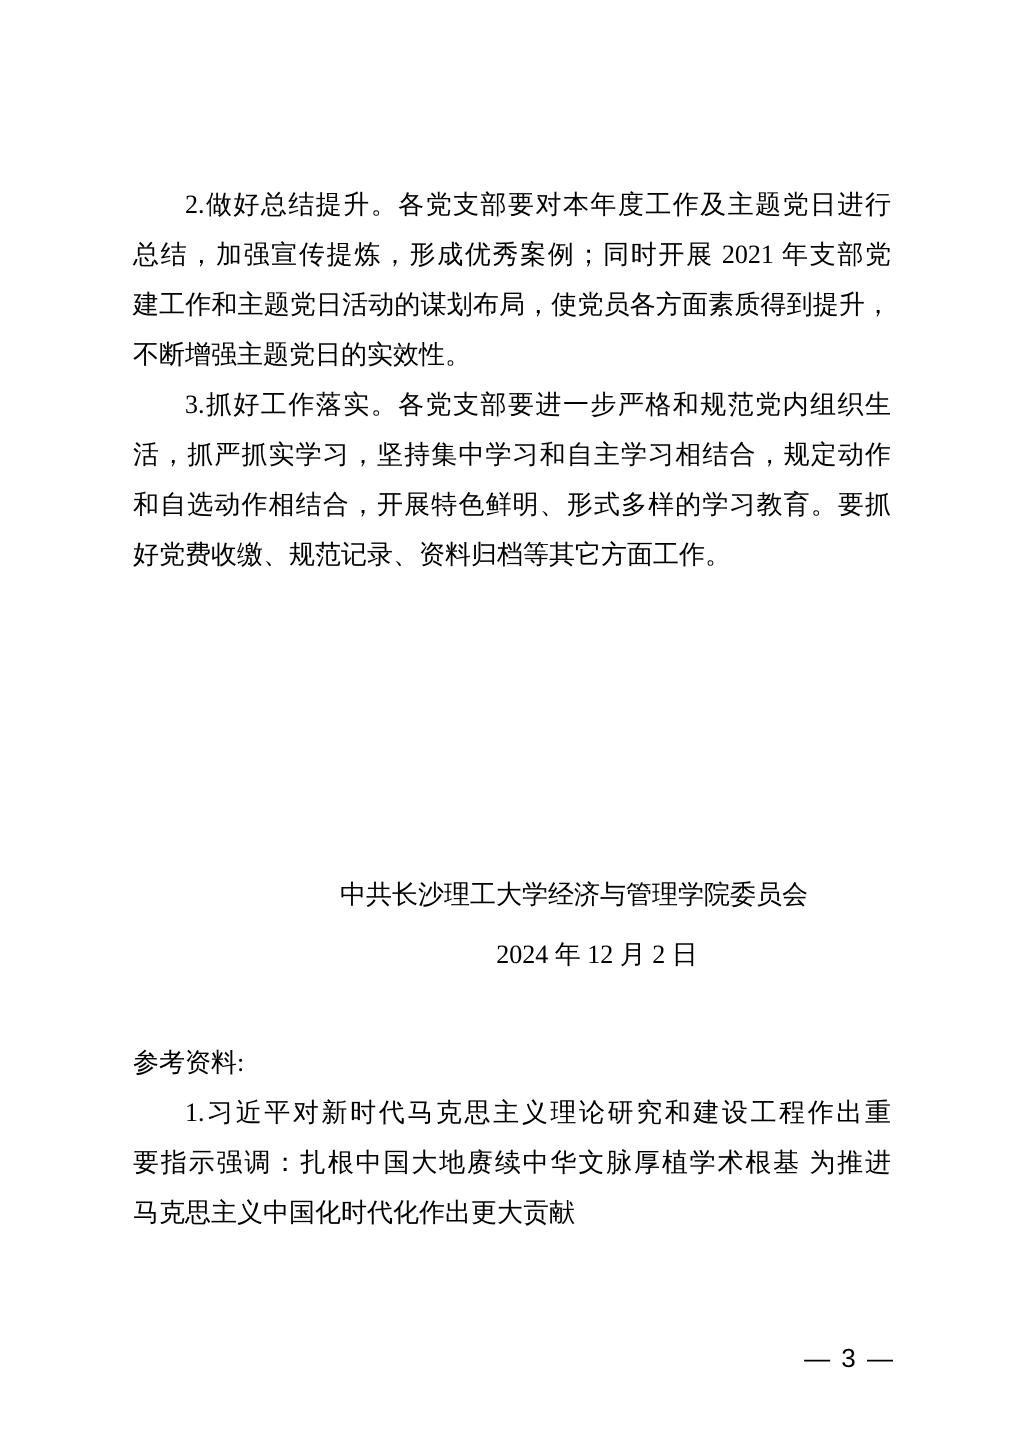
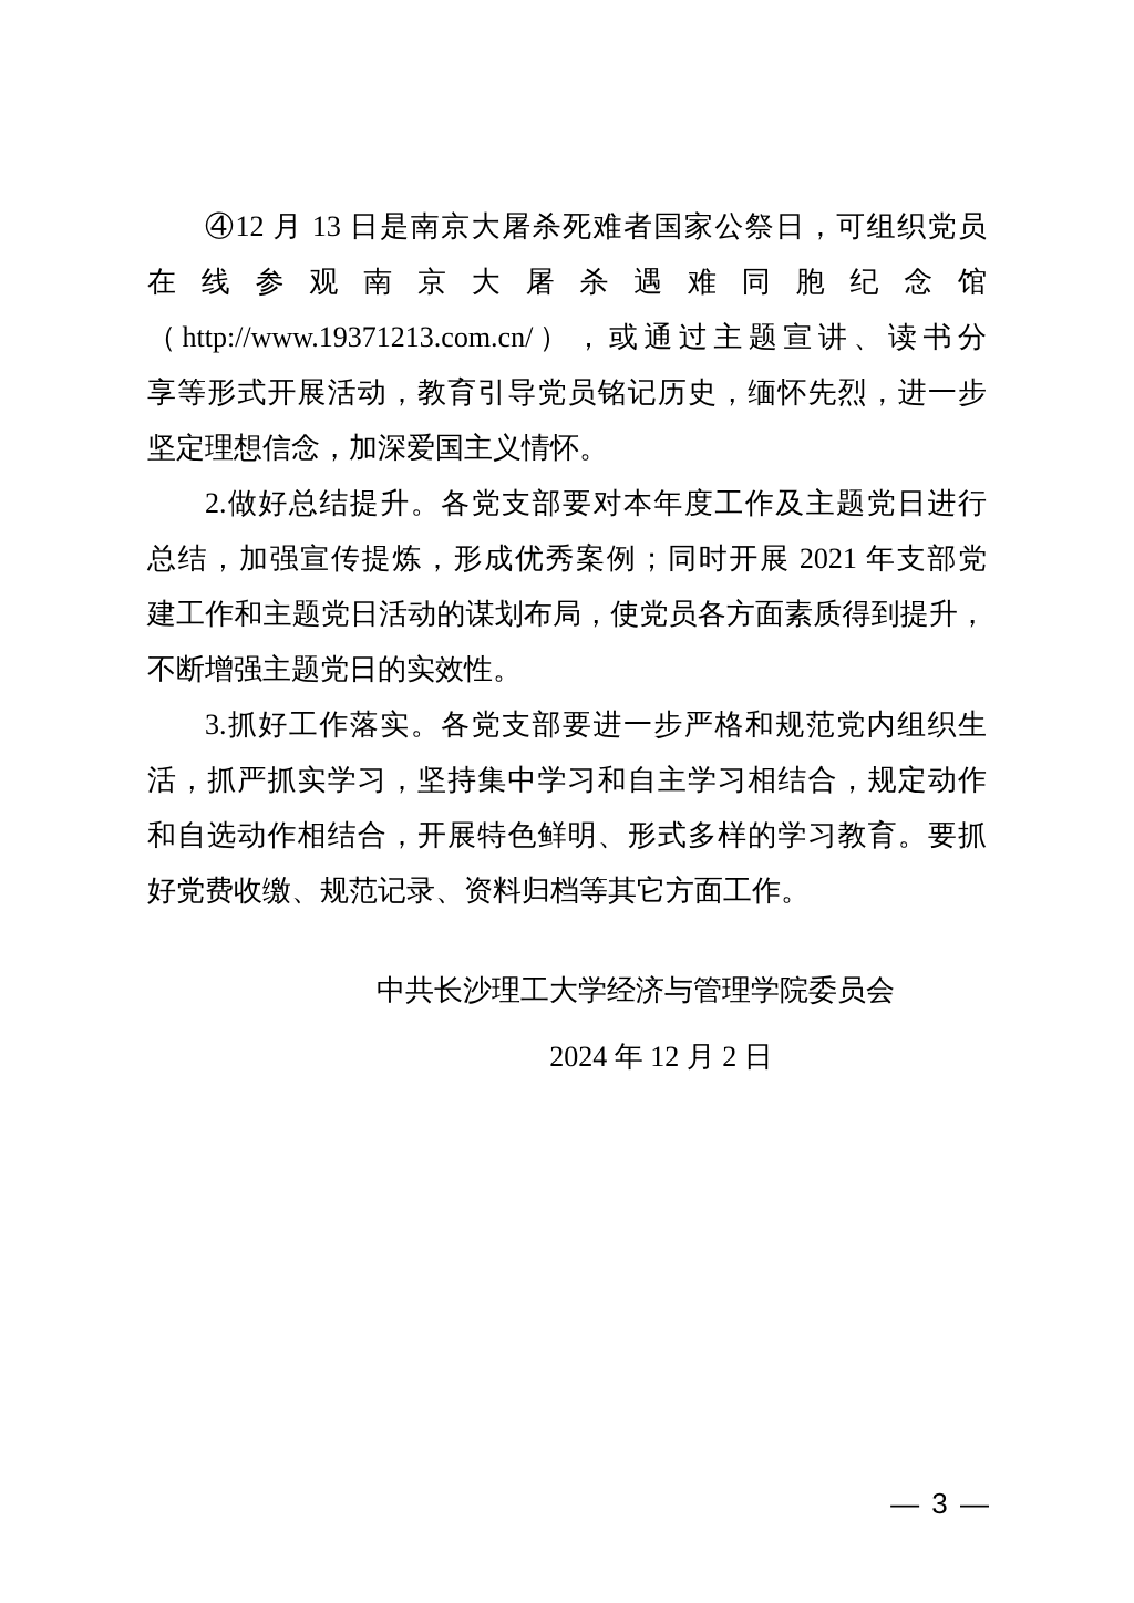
+ ④12 月 13 日是南京大屠杀死难者国家公祭日，可组织党员
+ 在线参观南京大屠杀遇难同胞纪念馆
+ （http://www.19371213.com.cn/），或通过主题宣讲、读书分
+ 享等形式开展活动，教育引导党员铭记历史，缅怀先烈，进一步
+ 坚定理想信念，加深爱国主义情怀。
  2.做好总结提升。各党支部要对本年度工作及主题党日进行
  总结，加强宣传提炼，形成优秀案例；同时开展 2021 年支部党
  建工作和主题党日活动的谋划布局，使党员各方面素质得到提升，
  不断增强主题党日的实效性。
  3.抓好工作落实。各党支部要进一步严格和规范党内组织生
  活，抓严抓实学习，坚持集中学习和自主学习相结合，规定动作
  和自选动作相结合，开展特色鲜明、形式多样的学习教育。要抓
  好党费收缴、规范记录、资料归档等其它方面工作。
  中共长沙理工大学经济与管理学院委员会
  2024 年 12 月 2 日
- 参考资料:
- 1.习近平对新时代马克思主义理论研究和建设工程作出重
- 要指示强调：扎根中国大地赓续中华文脉厚植学术根基 为推进
- 马克思主义中国化时代化作出更大贡献
  — 3 —
